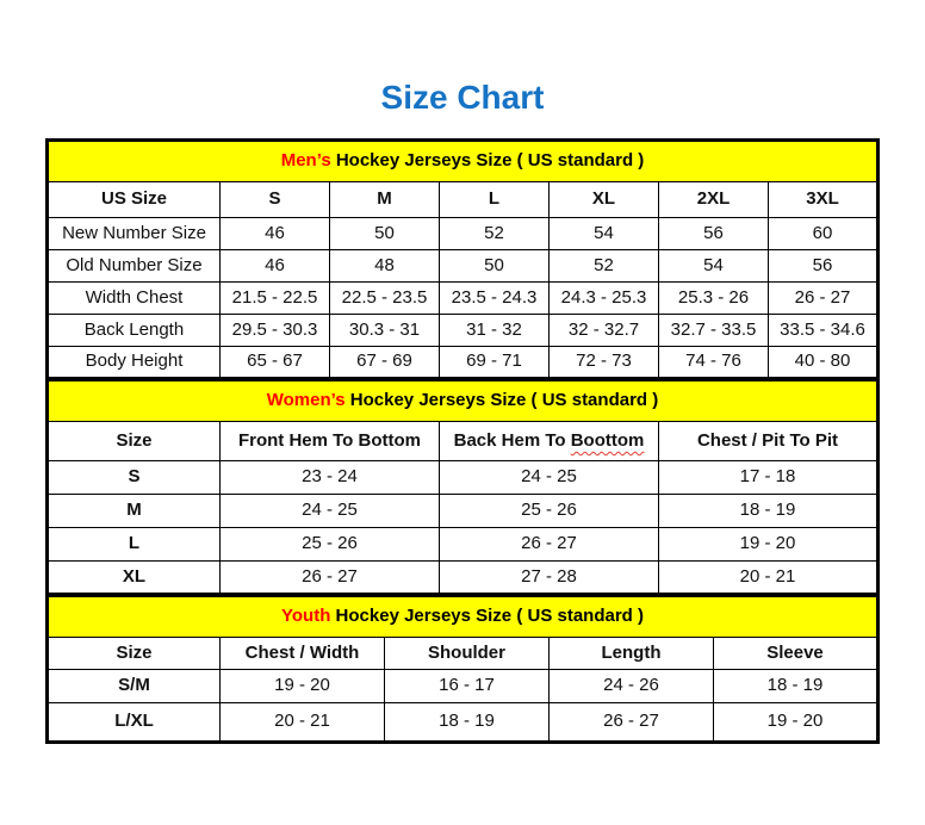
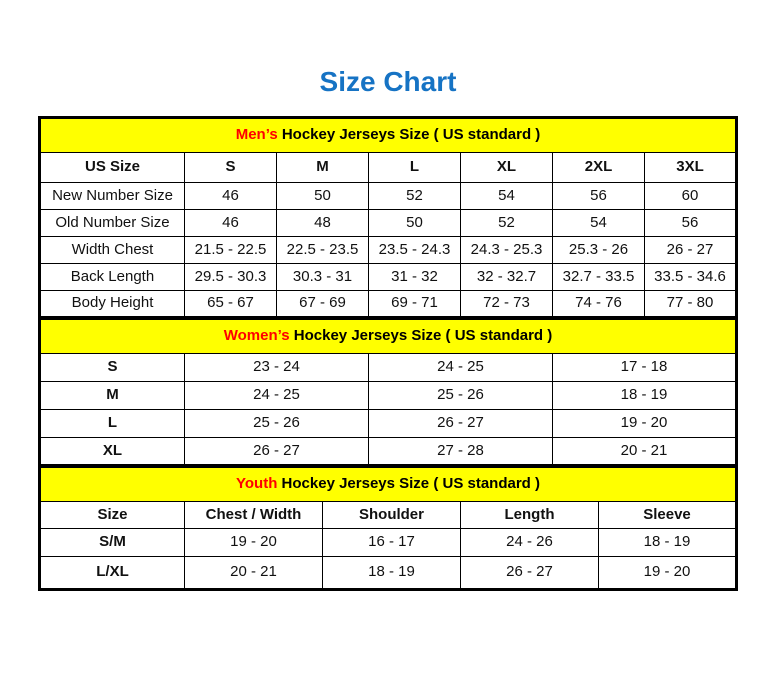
  Size Chart
  Men’s Hockey Jerseys Size ( US standard )
  US Size	S	M	L	XL	2XL	3XL
  New Number Size	46	50	52	54	56	60
  Old Number Size	46	48	50	52	54	56
  Width Chest	21.5 - 22.5	22.5 - 23.5	23.5 - 24.3	24.3 - 25.3	25.3 - 26	26 - 27
  Back Length	29.5 - 30.3	30.3 - 31	31 - 32	32 - 32.7	32.7 - 33.5	33.5 - 34.6
- Body Height	65 - 67	67 - 69	69 - 71	72 - 73	74 - 76	40 - 80
+ Body Height	65 - 67	67 - 69	69 - 71	72 - 73	74 - 76	77 - 80
  Women’s Hockey Jerseys Size ( US standard )
- Size	Front Hem To Bottom	Back Hem To Boottom	Chest / Pit To Pit
  S	23 - 24	24 - 25	17 - 18
  M	24 - 25	25 - 26	18 - 19
  L	25 - 26	26 - 27	19 - 20
  XL	26 - 27	27 - 28	20 - 21
  Youth Hockey Jerseys Size ( US standard )
  Size	Chest / Width	Shoulder	Length	Sleeve
  S/M	19 - 20	16 - 17	24 - 26	18 - 19
  L/XL	20 - 21	18 - 19	26 - 27	19 - 20
